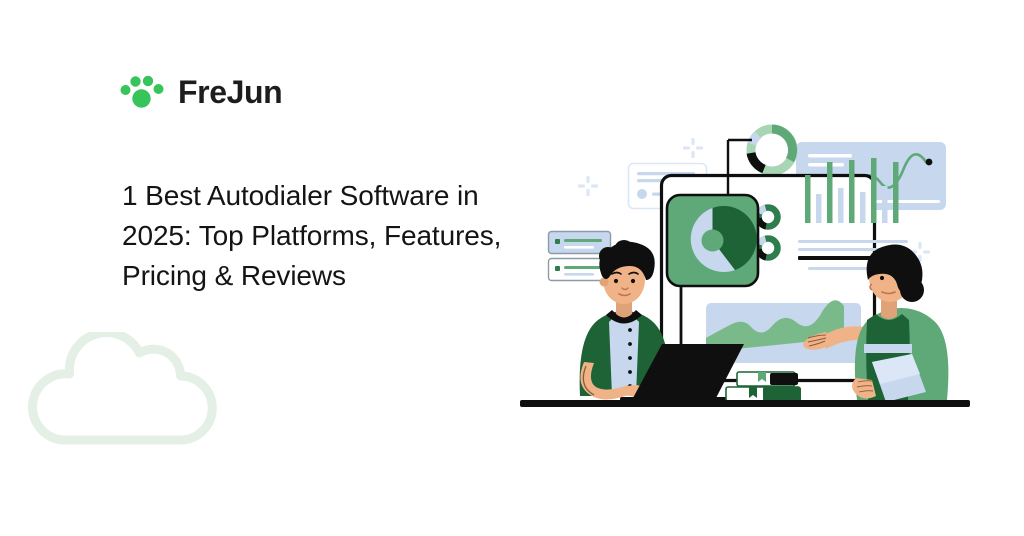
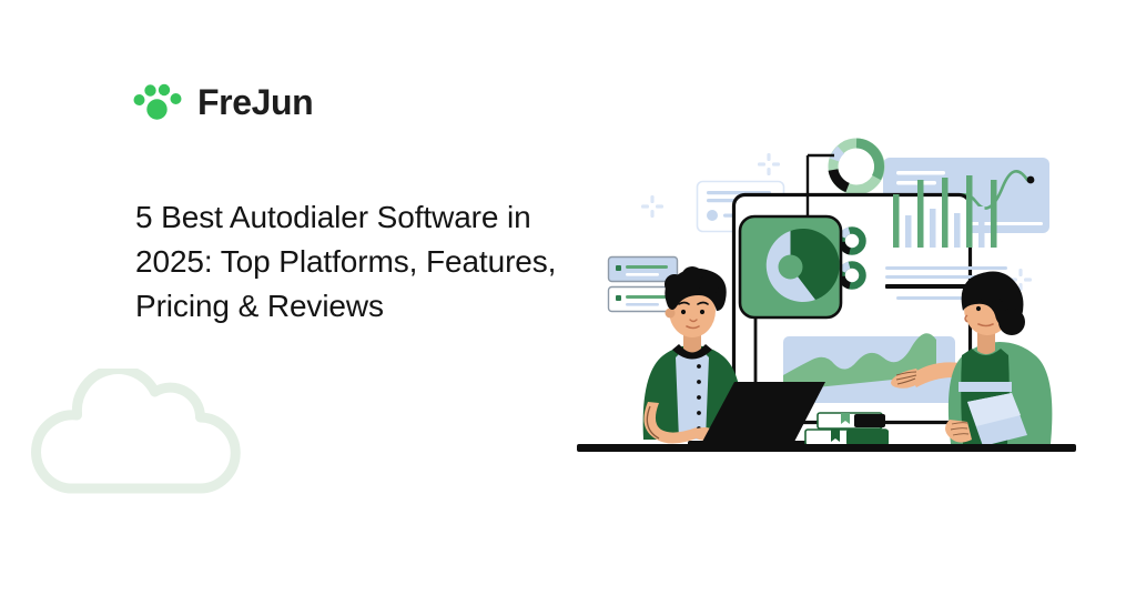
  FreJun
- 1 Best Autodialer Software in 2025: Top Platforms, Features, Pricing & Reviews
+ 5 Best Autodialer Software in 2025: Top Platforms, Features, Pricing & Reviews
